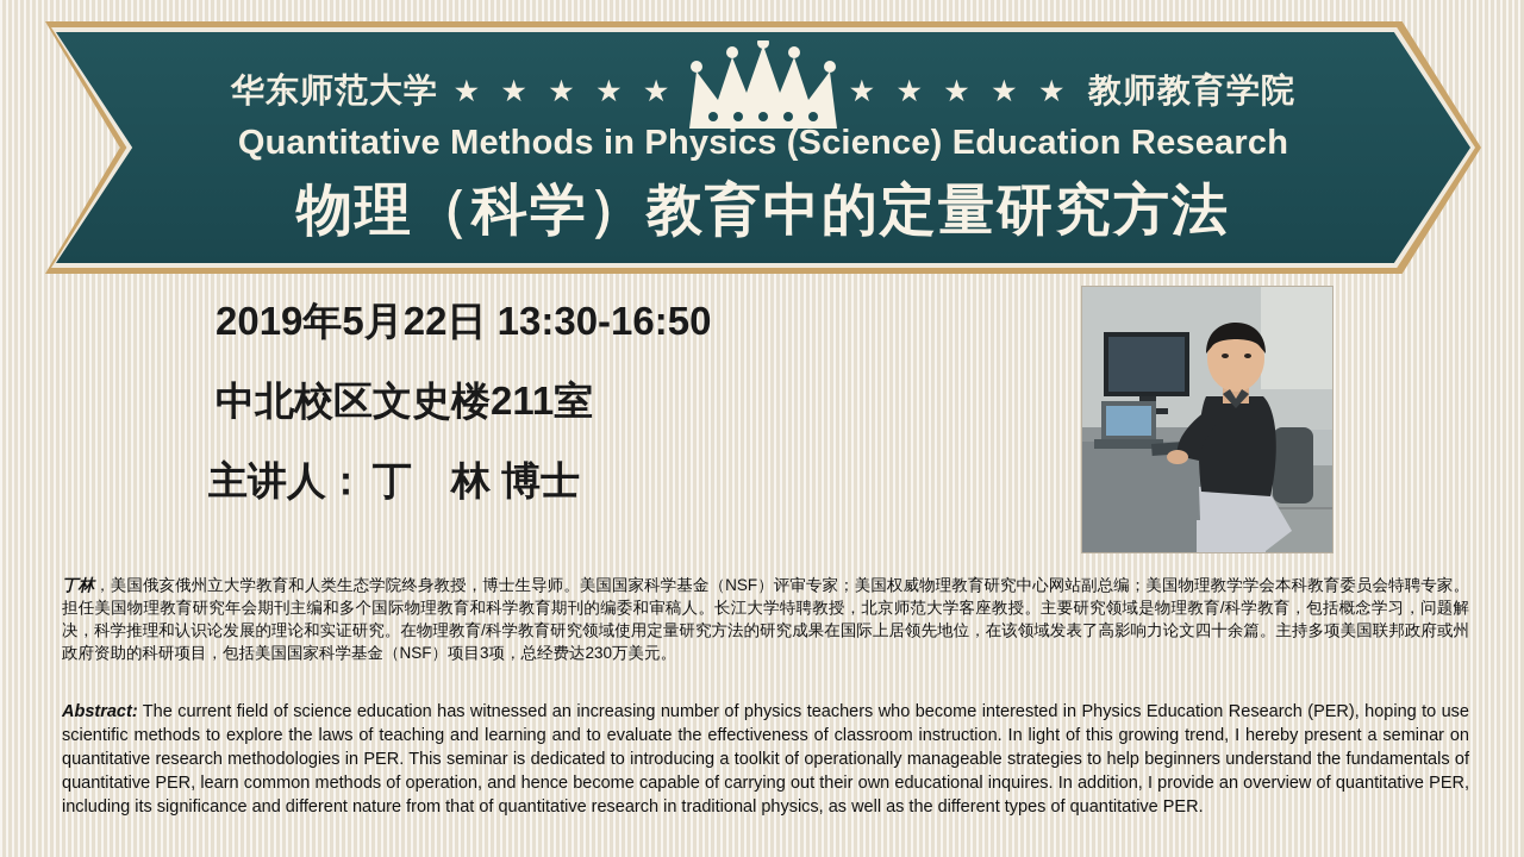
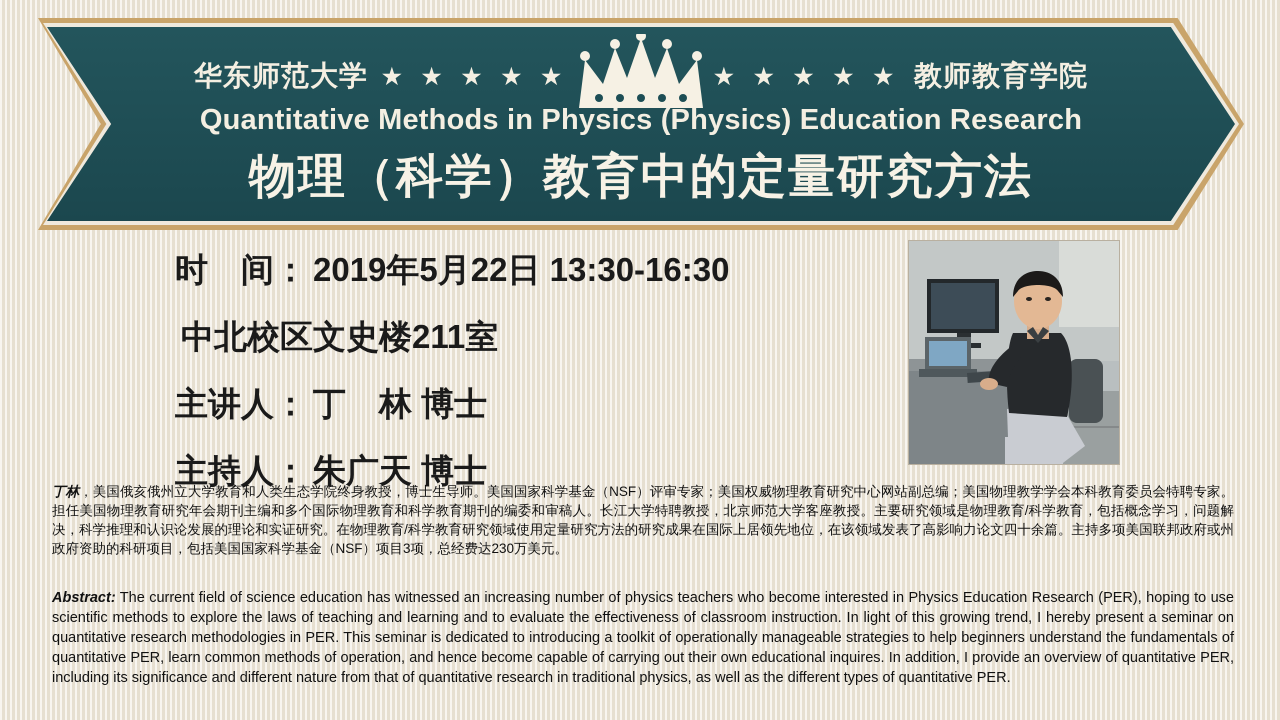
  华东师范大学
  ★ ★ ★ ★ ★
  ★ ★ ★ ★ ★
  教师教育学院
- Quantitative Methods in Physics (Science) Education Research
+ Quantitative Methods in Physics (Physics) Education Research
  物理（科学）教育中的定量研究方法
+ 时 间：
- 2019年5月22日 13:30-16:50
+ 2019年5月22日 13:30-16:30
  中北校区文史楼211室
  主讲人：
  丁 林 博士
+ 主持人：
+ 朱广天 博士
  丁林，美国俄亥俄州立大学教育和人类生态学院终身教授，博士生导师。美国国家科学基金（NSF）评审专家；美国权威物理教育研究中心网站副总编；美国物理教学学会本科教育委员会特聘专家。担任美国物理教育研究年会期刊主编和多个国际物理教育和科学教育期刊的编委和审稿人。长江大学特聘教授，北京师范大学客座教授。主要研究领域是物理教育/科学教育，包括概念学习，问题解决，科学推理和认识论发展的理论和实证研究。在物理教育/科学教育研究领域使用定量研究方法的研究成果在国际上居领先地位，在该领域发表了高影响力论文四十余篇。主持多项美国联邦政府或州政府资助的科研项目，包括美国国家科学基金（NSF）项目3项，总经费达230万美元。
  Abstract: The current field of science education has witnessed an increasing number of physics teachers who become interested in Physics Education Research (PER), hoping to use scientific methods to explore the laws of teaching and learning and to evaluate the effectiveness of classroom instruction. In light of this growing trend, I hereby present a seminar on quantitative research methodologies in PER. This seminar is dedicated to introducing a toolkit of operationally manageable strategies to help beginners understand the fundamentals of quantitative PER, learn common methods of operation, and hence become capable of carrying out their own educational inquires. In addition, I provide an overview of quantitative PER, including its significance and different nature from that of quantitative research in traditional physics, as well as the different types of quantitative PER.
